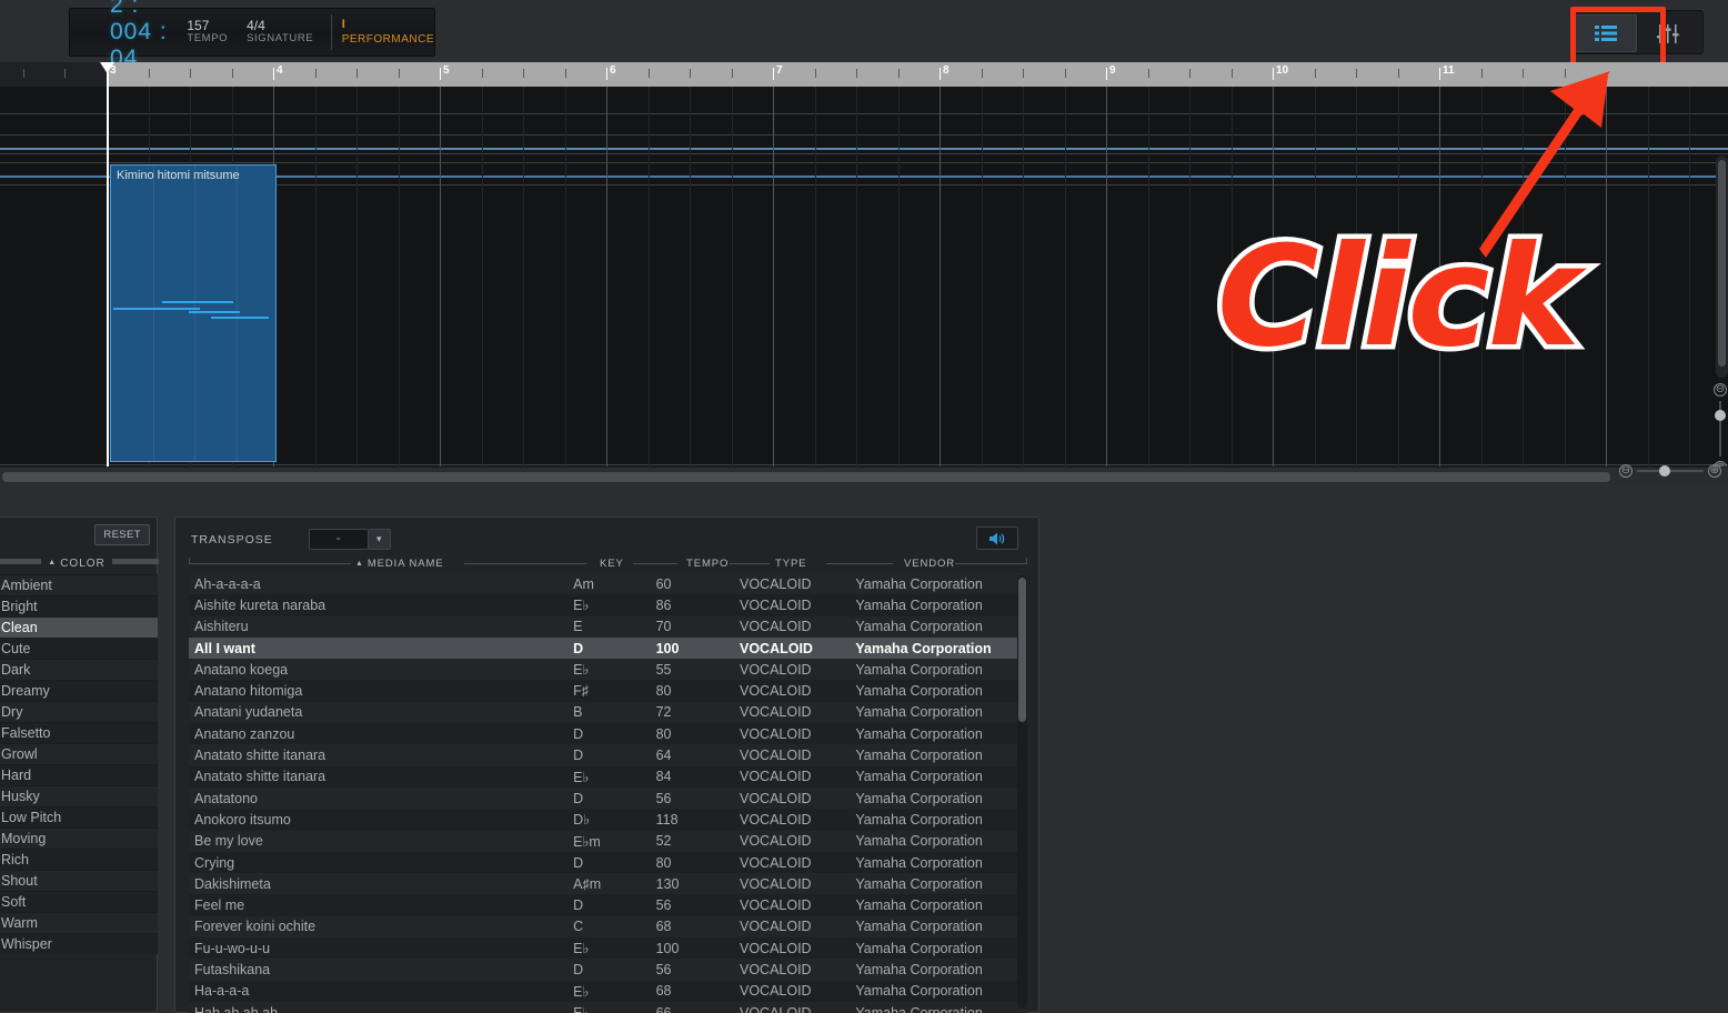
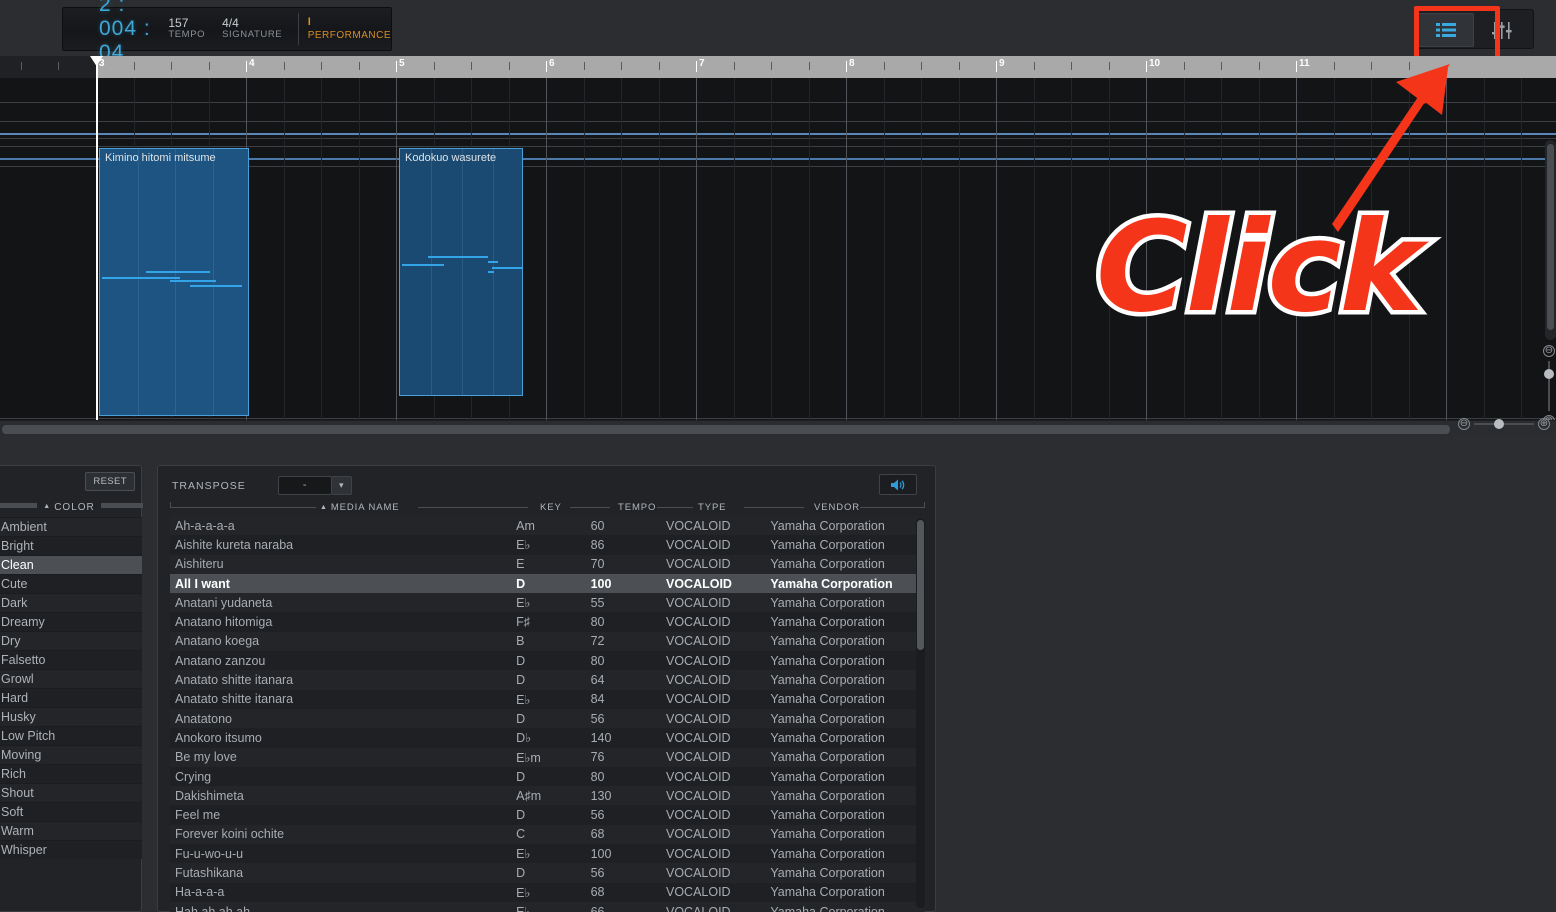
  2 : 004 : 04
  157
  TEMPO
  4/4
  SIGNATURE
  I
  PERFORMANCE
  3
  4
  5
  6
  7
  8
  9
  10
  11
  Kimino hitomi mitsume
+ Kodokuo wasurete
  ⊖
  ⊖
  ⊕
  Click
  RESET
  COLOR
  Ambient
  Bright
  Clean
  Cute
  Dark
  Dreamy
  Dry
  Falsetto
  Growl
  Hard
  Husky
  Low Pitch
  Moving
  Rich
  Shout
  Soft
  Warm
  Whisper
  TRANSPOSE
  -
  ▾
  MEDIA NAME
  KEY
  TEMPO
  TYPE
  VENDOR
  Ah-a-a-a-a
  Am
  60
  VOCALOID
  Yamaha Corporation
  Aishite kureta naraba
  E♭
  86
  VOCALOID
  Yamaha Corporation
  Aishiteru
  E
  70
  VOCALOID
  Yamaha Corporation
  All I want
  D
  100
  VOCALOID
  Yamaha Corporation
- Anatano koega
+ Anatani yudaneta
  E♭
  55
  VOCALOID
  Yamaha Corporation
  Anatano hitomiga
  F♯
  80
  VOCALOID
  Yamaha Corporation
- Anatani yudaneta
+ Anatano koega
  B
  72
  VOCALOID
  Yamaha Corporation
  Anatano zanzou
  D
  80
  VOCALOID
  Yamaha Corporation
  Anatato shitte itanara
  D
  64
  VOCALOID
  Yamaha Corporation
  Anatato shitte itanara
  E♭
  84
  VOCALOID
  Yamaha Corporation
  Anatatono
  D
  56
  VOCALOID
  Yamaha Corporation
  Anokoro itsumo
  D♭
- 118
+ 140
  VOCALOID
  Yamaha Corporation
  Be my love
  E♭m
- 52
+ 76
  VOCALOID
  Yamaha Corporation
  Crying
  D
  80
  VOCALOID
  Yamaha Corporation
  Dakishimeta
  A♯m
  130
  VOCALOID
  Yamaha Corporation
  Feel me
  D
  56
  VOCALOID
  Yamaha Corporation
  Forever koini ochite
  C
  68
  VOCALOID
  Yamaha Corporation
  Fu-u-wo-u-u
  E♭
  100
  VOCALOID
  Yamaha Corporation
  Futashikana
  D
  56
  VOCALOID
  Yamaha Corporation
  Ha-a-a-a
  E♭
  68
  VOCALOID
  Yamaha Corporation
